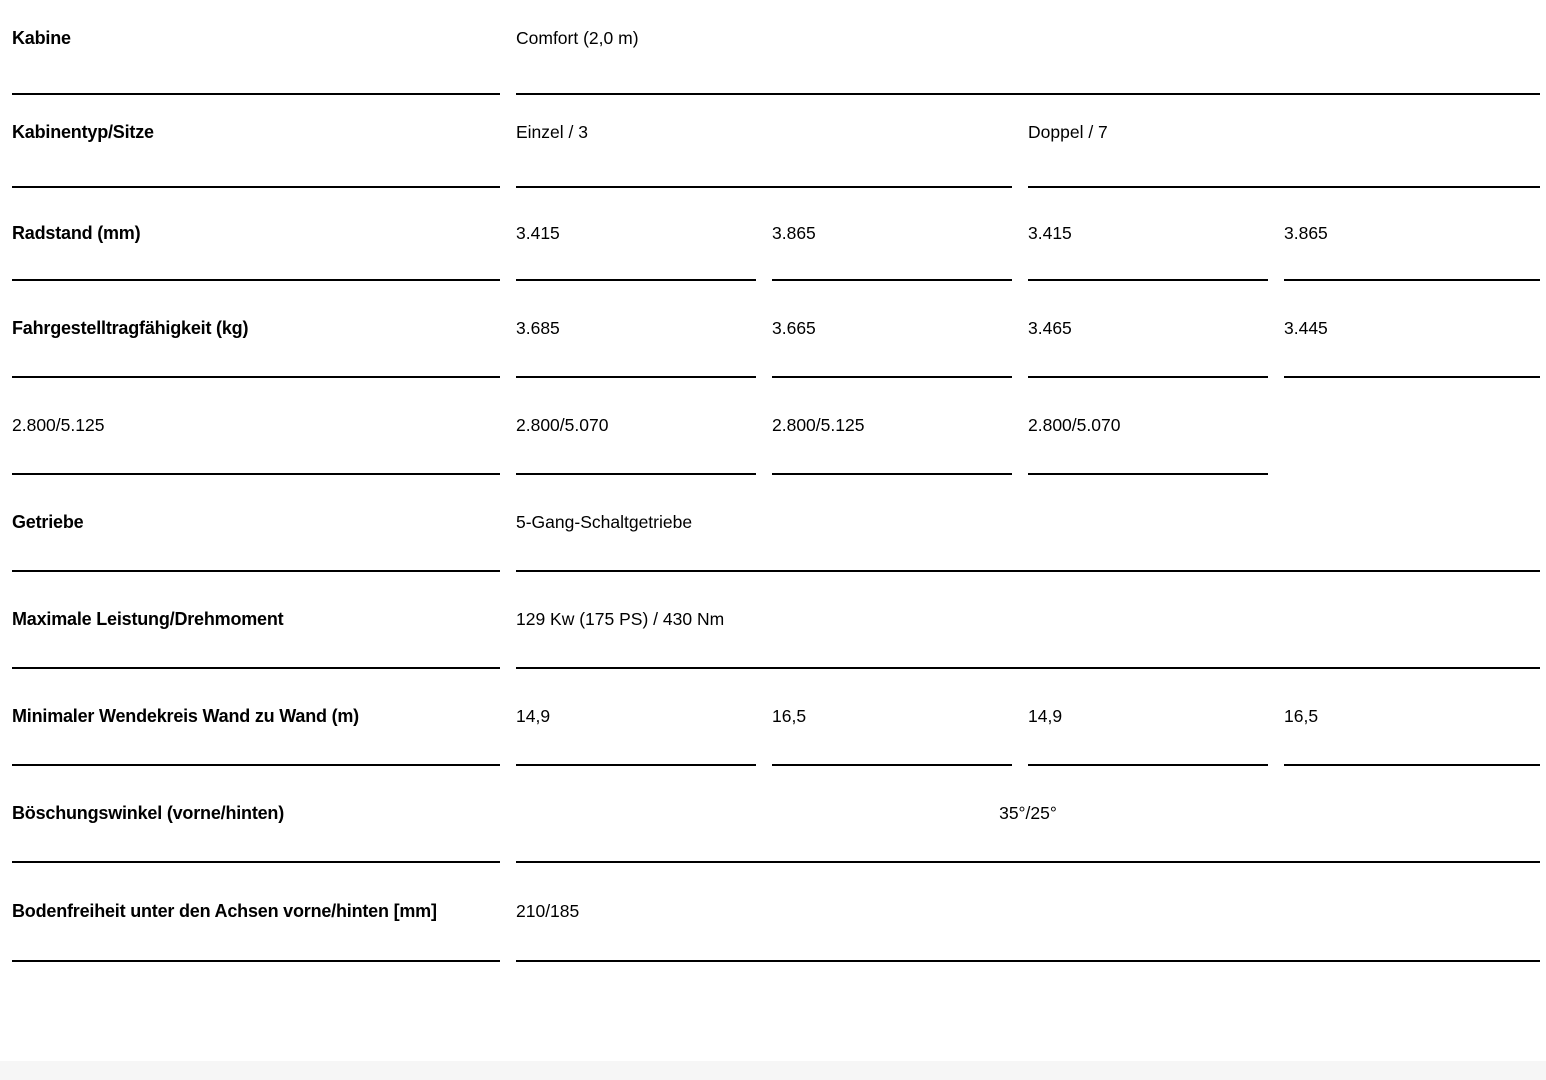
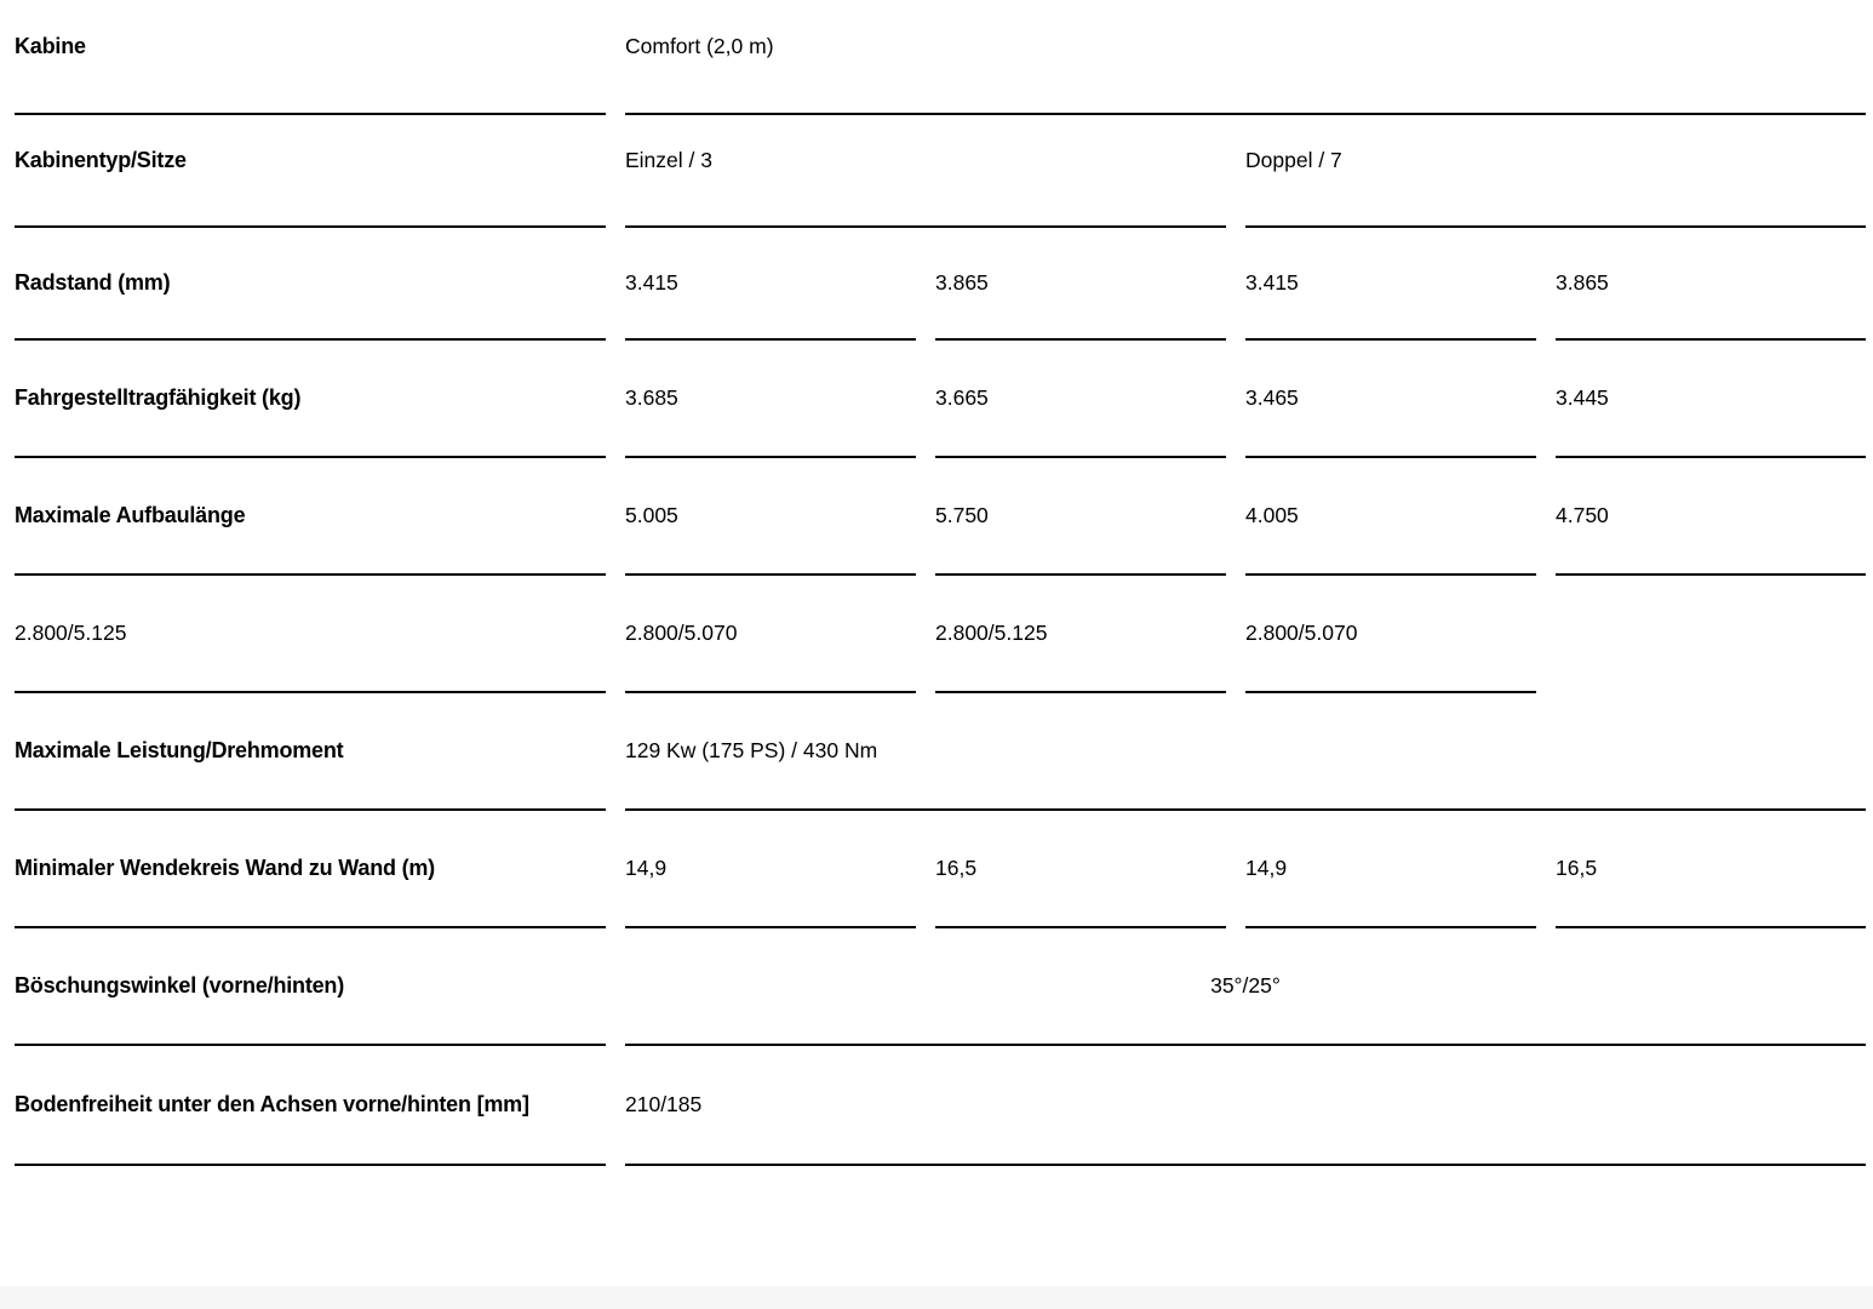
  Kabine
  Comfort (2,0 m)
  Kabinentyp/Sitze
  Einzel / 3
  Doppel / 7
  Radstand (mm)
  3.415
  3.865
  3.415
  3.865
  Fahrgestelltragfähigkeit (kg)
  3.685
  3.665
  3.465
  3.445
+ Maximale Aufbaulänge
+ 5.005
+ 5.750
+ 4.005
+ 4.750
  2.800/5.125
  2.800/5.070
  2.800/5.125
  2.800/5.070
- Getriebe
- 5-Gang-Schaltgetriebe
  Maximale Leistung/Drehmoment
  129 Kw (175 PS) / 430 Nm
  Minimaler Wendekreis Wand zu Wand (m)
  14,9
  16,5
  14,9
  16,5
  Böschungswinkel (vorne/hinten)
  35°/25°
  Bodenfreiheit unter den Achsen vorne/hinten [mm]
  210/185
